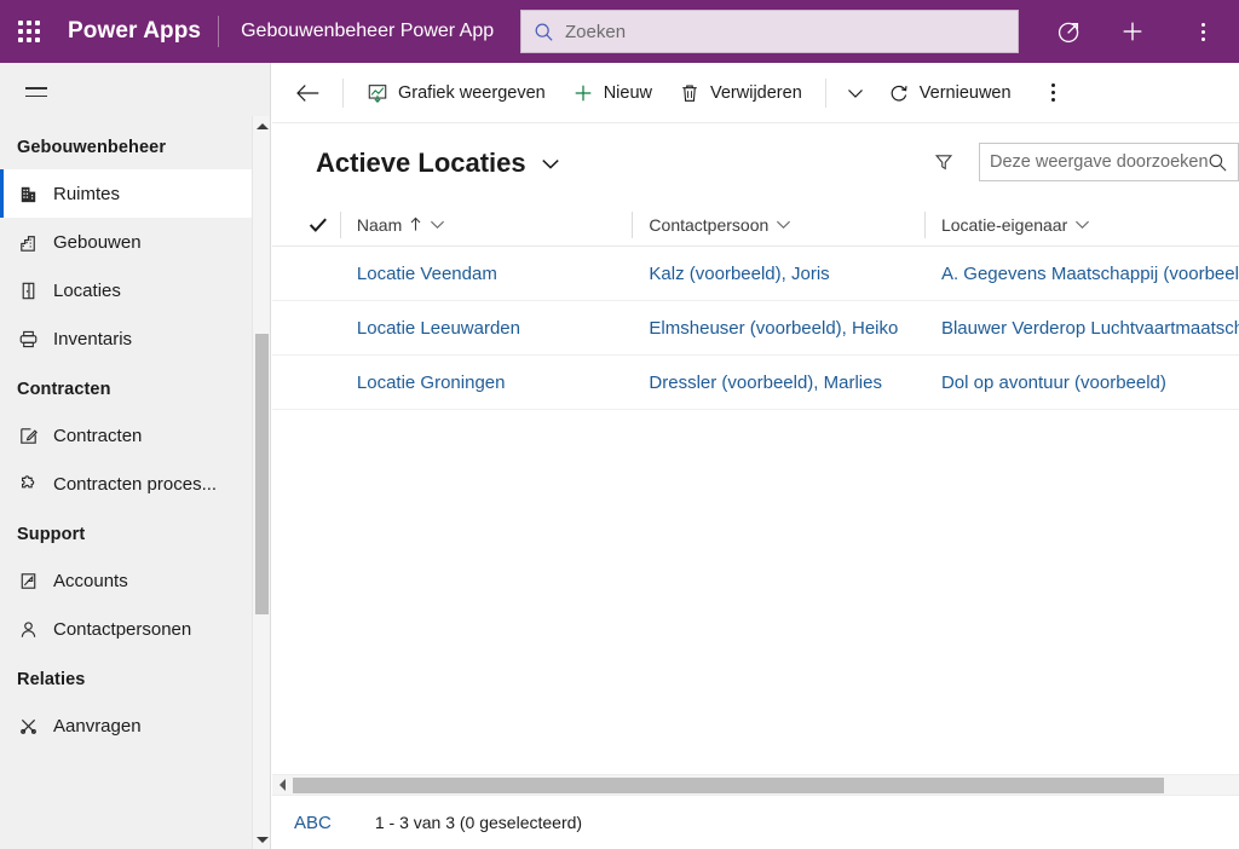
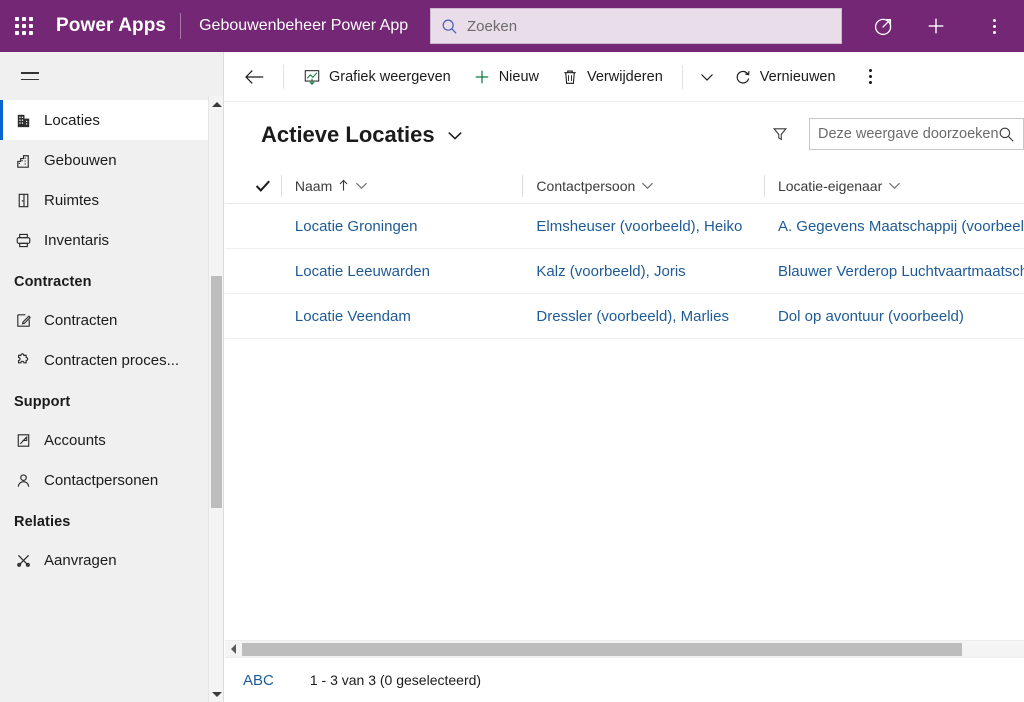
  Power Apps
  Gebouwenbeheer Power App
  Zoeken
- Gebouwenbeheer
- Ruimtes
+ Locaties
  Gebouwen
- Locaties
+ Ruimtes
  Inventaris
  Contracten
  Contracten
  Contracten proces...
  Support
  Accounts
  Contactpersonen
  Relaties
  Aanvragen
  Grafiek weergeven
  Nieuw
  Verwijderen
  Vernieuwen
  Actieve Locaties
  Deze weergave doorzoeken
  Naam
  Contactpersoon
  Locatie-eigenaar
- Locatie Veendam
+ Locatie Groningen
- Kalz (voorbeeld), Joris
+ Elmsheuser (voorbeeld), Heiko
  A. Gegevens Maatschappij (voorbeel
  Locatie Leeuwarden
- Elmsheuser (voorbeeld), Heiko
+ Kalz (voorbeeld), Joris
  Blauwer Verderop Luchtvaartmaatsc
- Locatie Groningen
+ Locatie Veendam
  Dressler (voorbeeld), Marlies
  Dol op avontuur (voorbeeld)
  ABC
  1 - 3 van 3 (0 geselecteerd)
